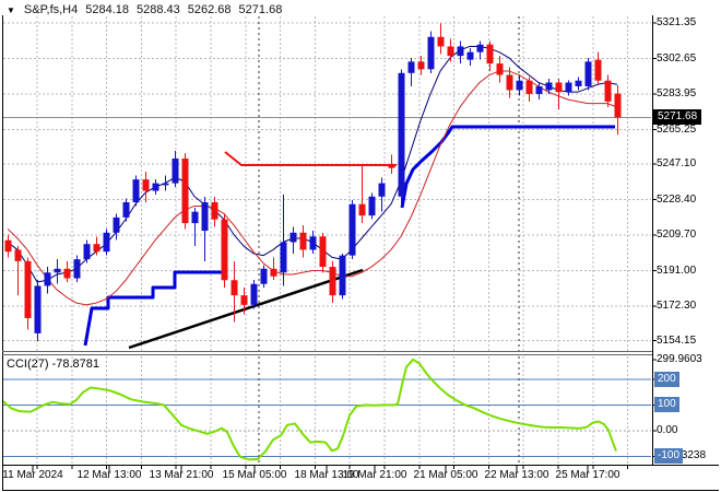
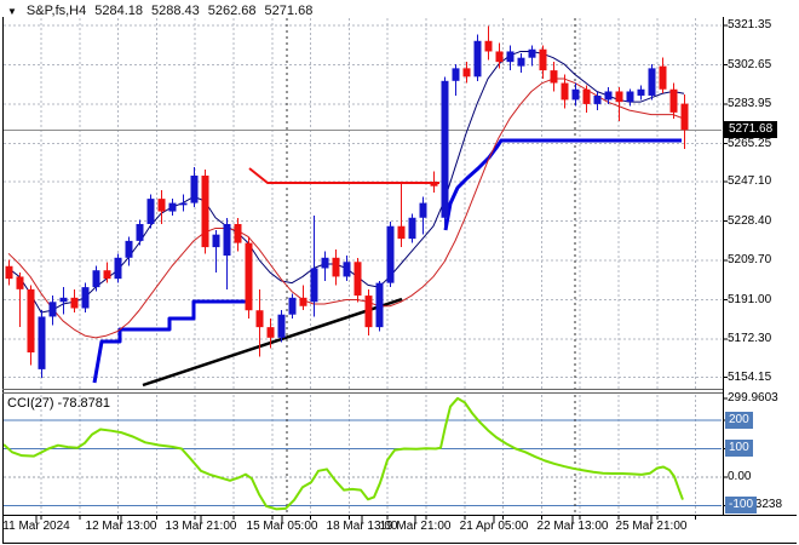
  ▼
  S&P,fs,H4
  5284.18
  5288.43
  5262.68
  5271.68
  CCI(27) -78.8781
  5321.35
  5302.65
  5283.95
  5265.25
  5247.10
  5228.40
  5209.70
  5191.00
  5172.30
  5154.15
  11 Mar 2024
  12 Mar 13:00
  13 Mar 21:00
  15 Mar 05:00
  18 Mar 13:00
  19 Mar 21:00
- 21 Mar 05:00
+ 21 Apr 05:00
  22 Mar 13:00
- 25 Mar 17:00
+ 25 Mar 21:00
  299.9603
  0.00
  200
  100
  -100
  5271.68
